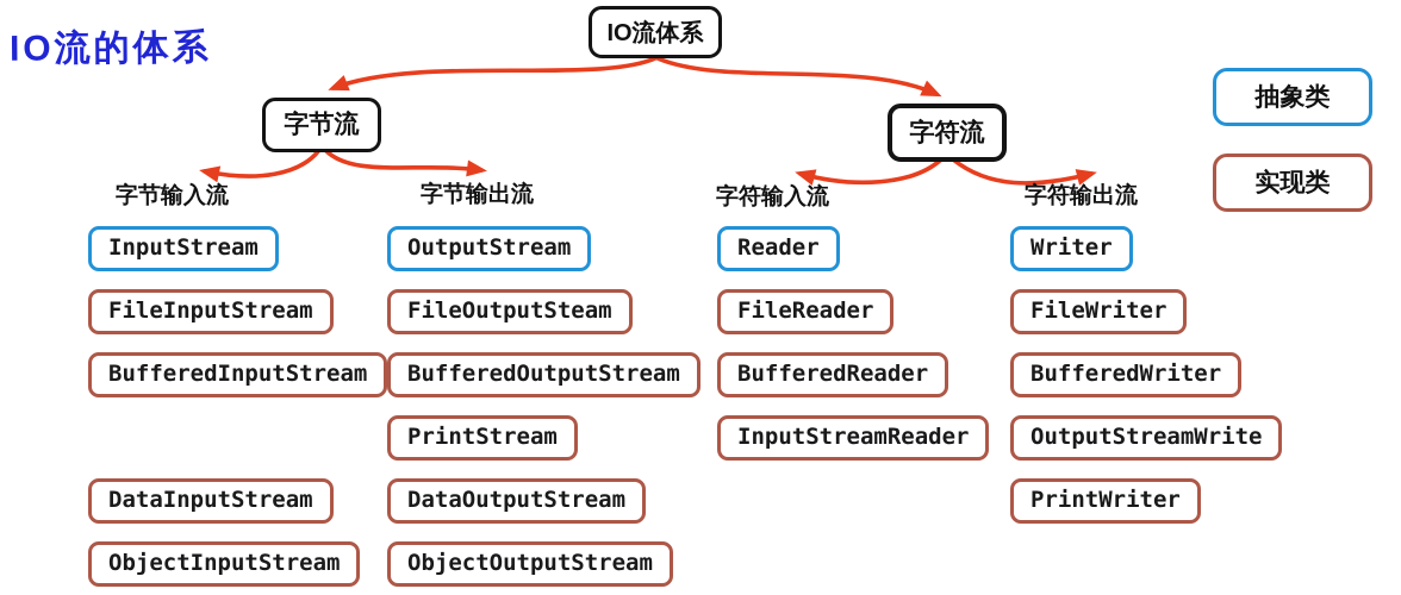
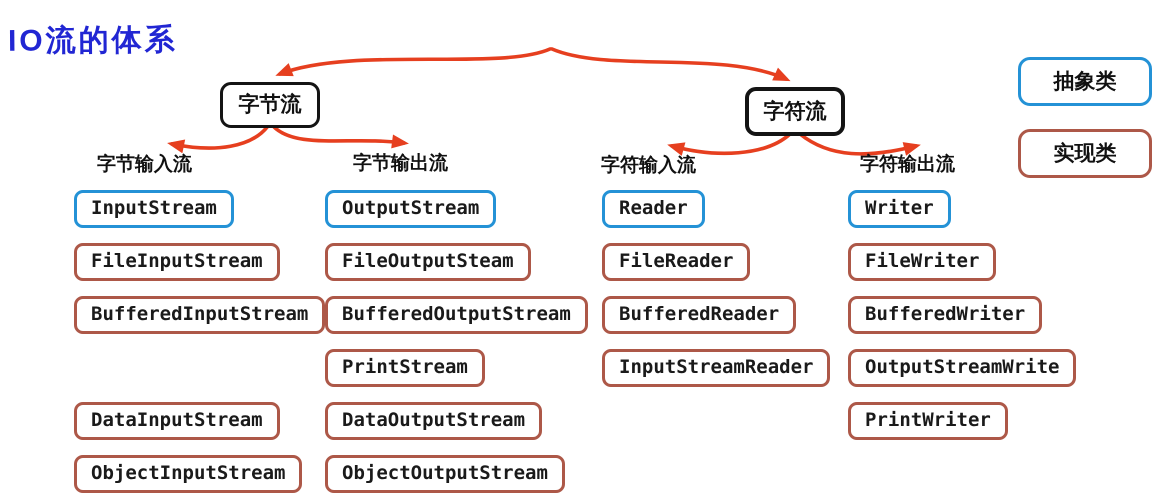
  IO流的体系
- IO流体系
  字节流
  字符流
  字节输入流
  字节输出流
  字符输入流
  字符输出流
  抽象类
  实现类
  InputStream
  FileInputStream
  BufferedInputStream
  DataInputStream
  ObjectInputStream
  OutputStream
  FileOutputSteam
  BufferedOutputStream
  PrintStream
  DataOutputStream
  ObjectOutputStream
  Reader
  FileReader
  BufferedReader
  InputStreamReader
  Writer
  FileWriter
  BufferedWriter
  OutputStreamWrite
  PrintWriter
